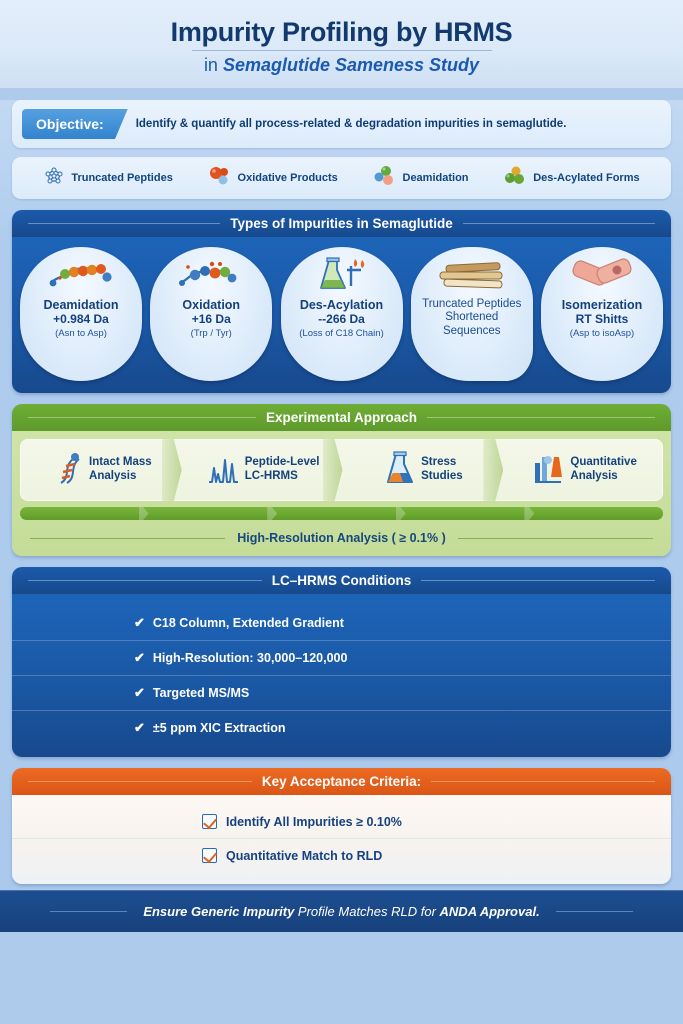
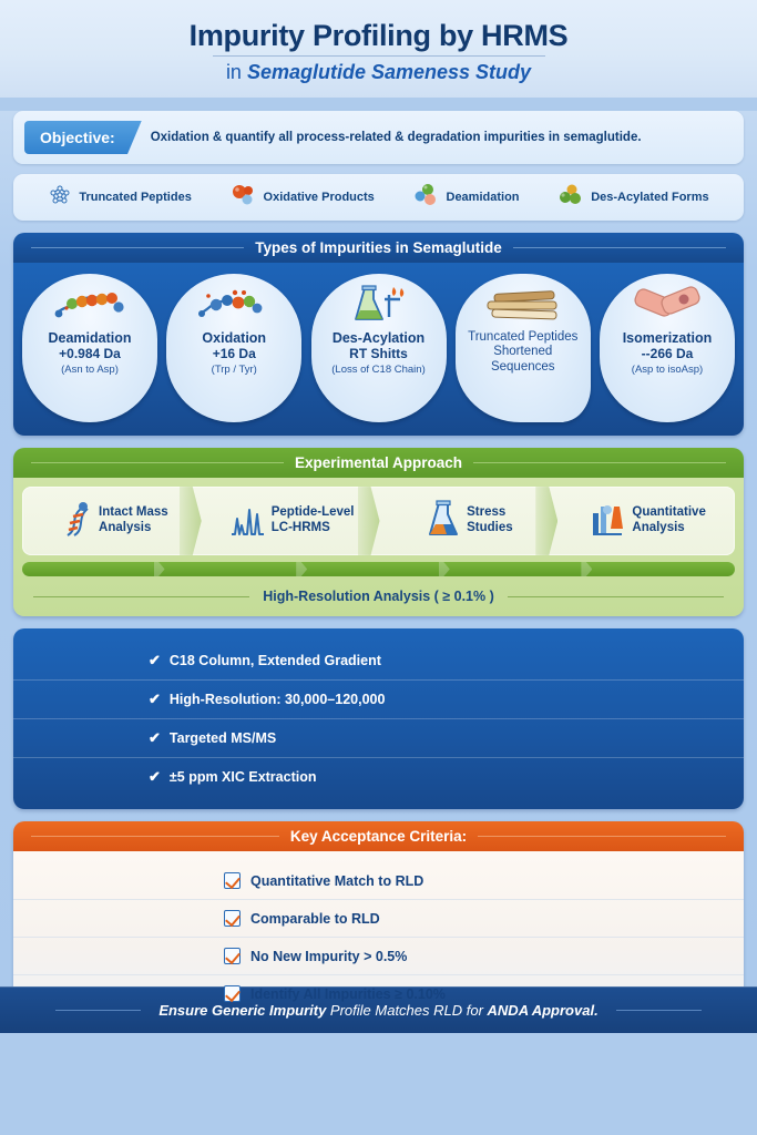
  Impurity Profiling by HRMS
  in Semaglutide Sameness Study
  Objective:
- Identify & quantify all process-related & degradation impurities in semaglutide.
+ Oxidation & quantify all process-related & degradation impurities in semaglutide.
  Truncated Peptides
  Oxidative Products
  Deamidation
  Des-Acylated Forms
  Types of Impurities in Semaglutide
  Deamidation
  +0.984 Da
  (Asn to Asp)
  Oxidation
  +16 Da
  (Trp / Tyr)
  Des-Acylation
- --266 Da
+ RT Shitts
  (Loss of C18 Chain)
  Truncated Peptides
  Shortened
  Sequences
  Isomerization
- RT Shitts
+ --266 Da
  (Asp to isoAsp)
  Experimental Approach
  Intact Mass
  Analysis
  Peptide-Level
  LC-HRMS
  Stress
  Studies
  Quantitative
  Analysis
  High-Resolution Analysis ( ≥ 0.1% )
- LC–HRMS Conditions
  ✔
  C18 Column, Extended Gradient
  ✔
  High-Resolution: 30,000–120,000
  ✔
  Targeted MS/MS
  ✔
  ±5 ppm XIC Extraction
  Key Acceptance Criteria:
- Identify All Impurities ≥ 0.10%
+ Quantitative Match to RLD
+ Comparable to RLD
+ No New Impurity > 0.5%
- Quantitative Match to RLD
+ Identify All Impurities ≥ 0.10%
  Ensure Generic Impurity Profile Matches RLD for ANDA Approval.
